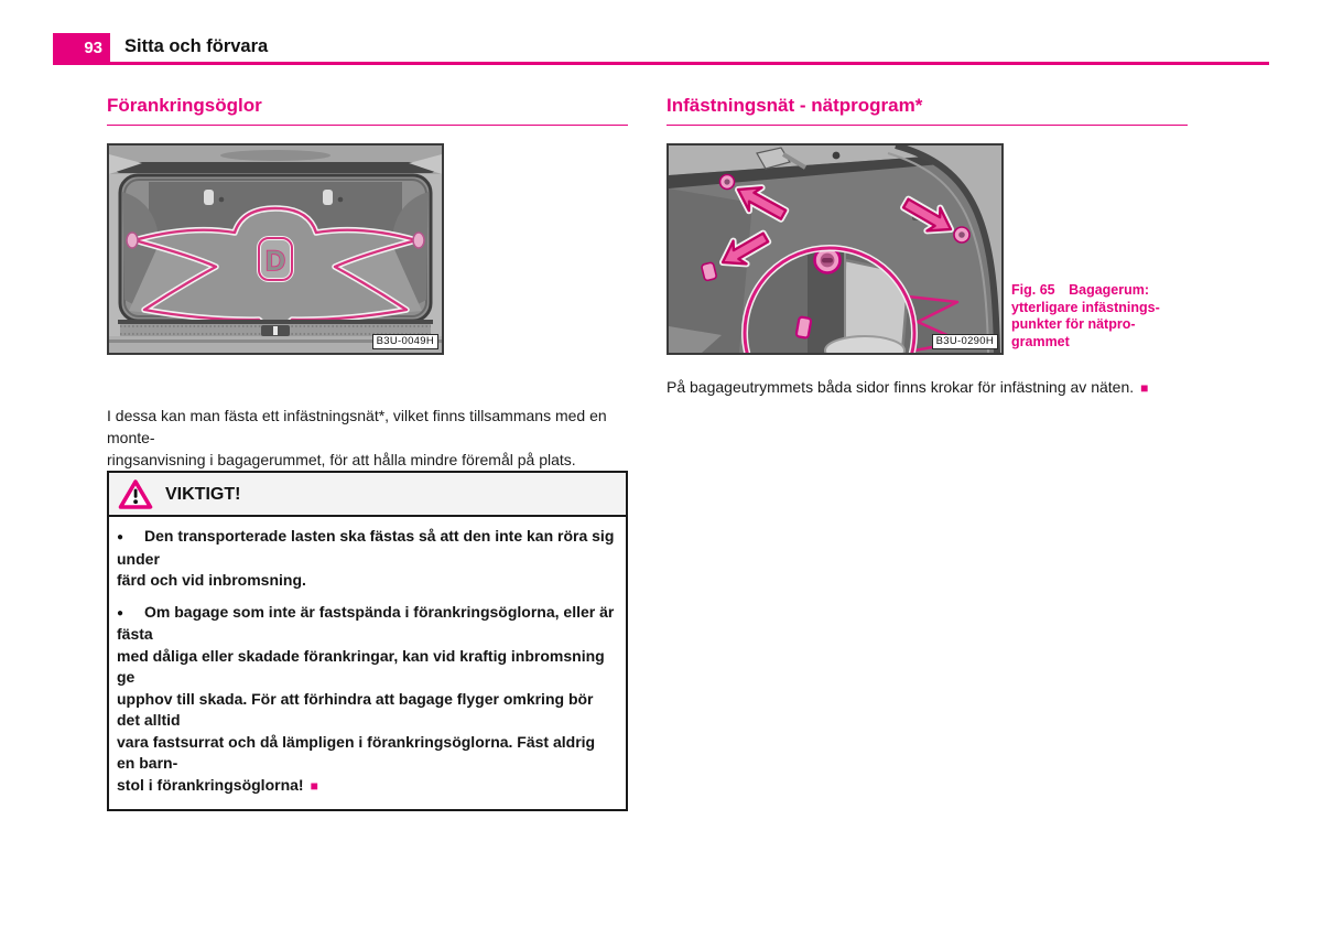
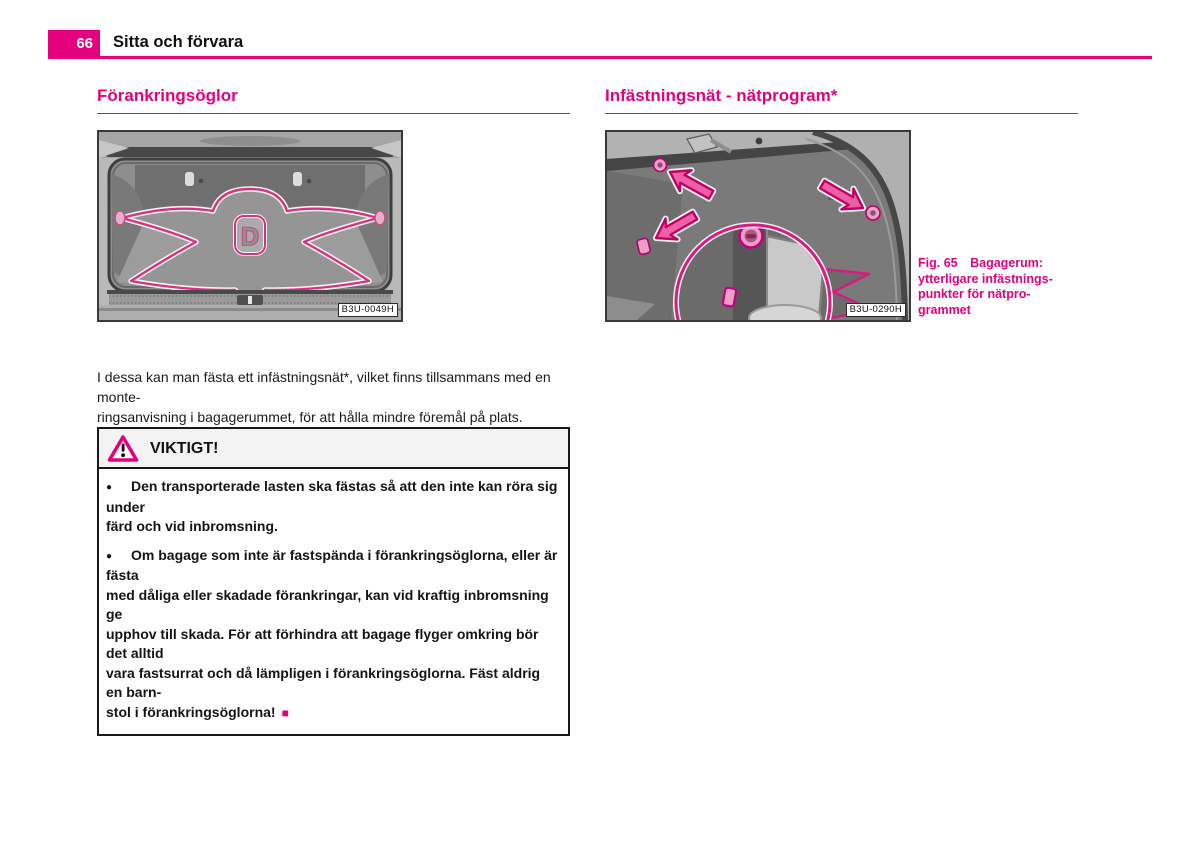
- 93
+ 66
  Sitta och förvara
  Förankringsöglor
  D
  B3U-0049H
  I dessa kan man fästa ett infästningsnät*, vilket finns tillsammans med en monte-
  ringsanvisning i bagagerummet, för att hålla mindre föremål på plats.
  VIKTIGT!
  ● Den transporterade lasten ska fästas så att den inte kan röra sig under
  färd och vid inbromsning.
  ● Om bagage som inte är fastspända i förankringsöglorna, eller är fästa
  med dåliga eller skadade förankringar, kan vid kraftig inbromsning ge
  upphov till skada. För att förhindra att bagage flyger omkring bör det alltid
  vara fastsurrat och då lämpligen i förankringsöglorna. Fäst aldrig en barn-
  stol i förankringsöglorna! ■
  Infästningsnät - nätprogram*
  B3U-0290H
  Fig. 65 Bagagerum:
  ytterligare infästnings-
  punkter för nätpro-
  grammet
- På bagageutrymmets båda sidor finns krokar för infästning av näten. ■
